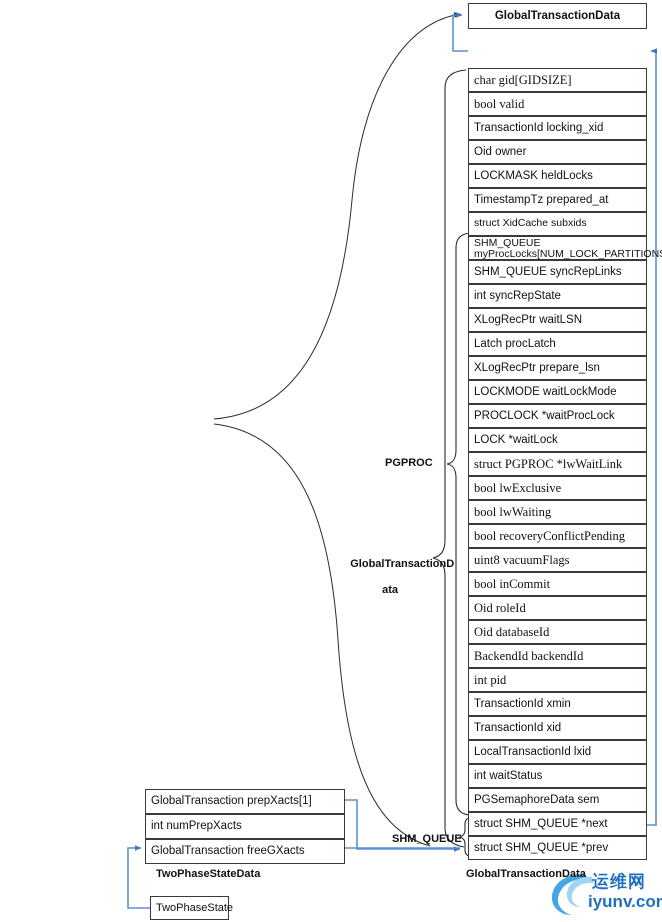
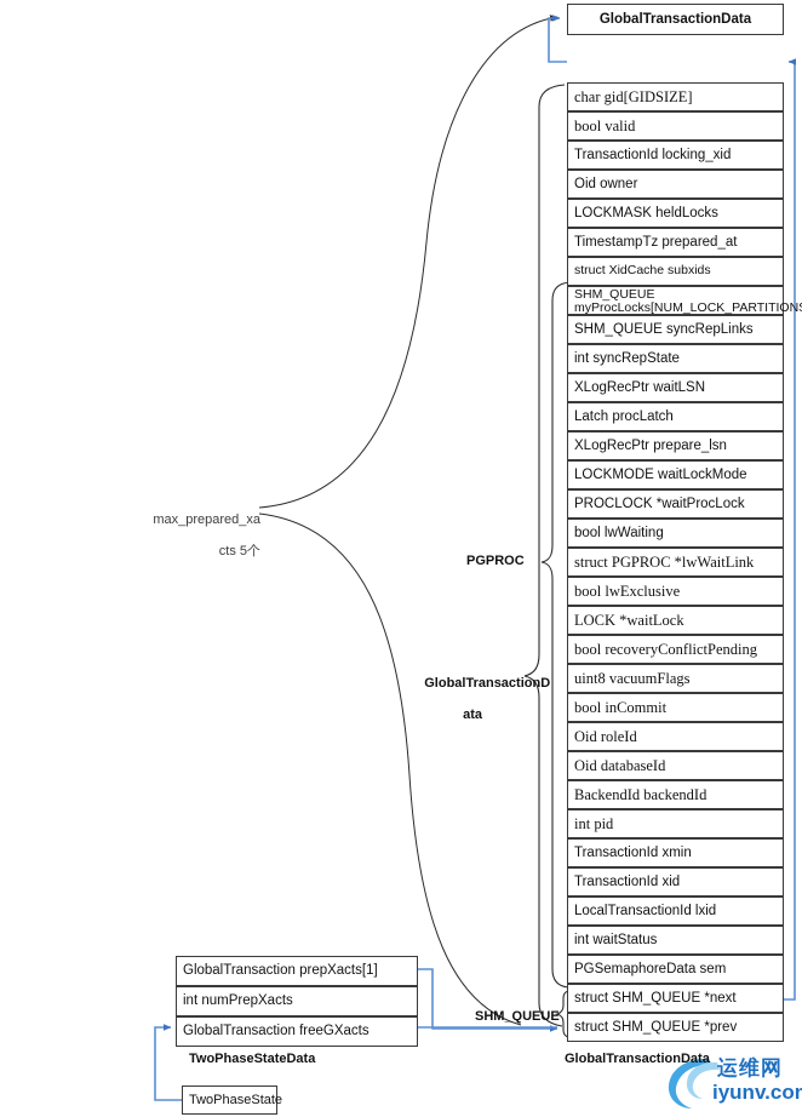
  GlobalTransactionData
  char gid[GIDSIZE]
  bool valid
  TransactionId locking_xid
  Oid owner
  LOCKMASK heldLocks
  TimestampTz prepared_at
  struct XidCache subxids
  SHM_QUEUE myProcLocks[NUM_LOCK_PARTITION
  SHM_QUEUE syncRepLinks
  int syncRepState
  XLogRecPtr waitLSN
  Latch procLatch
  XLogRecPtr prepare_lsn
  LOCKMODE waitLockMode
  PROCLOCK *waitProcLock
- LOCK *waitLock
+ bool lwWaiting
  struct PGPROC *lwWaitLink
  bool lwExclusive
- bool lwWaiting
+ LOCK *waitLock
  bool recoveryConflictPending
  uint8 vacuumFlags
  bool inCommit
  Oid roleId
  Oid databaseId
  BackendId backendId
  int pid
  TransactionId xmin
  TransactionId xid
  LocalTransactionId lxid
  int waitStatus
  PGSemaphoreData sem
  struct SHM_QUEUE *next
  struct SHM_QUEUE *prev
  PGPROC
  GlobalTransactionD
  ata
  SHM_QUEUE
+ max_prepared_xa
+ cts 5个
  GlobalTransactionData
  GlobalTransaction prepXacts[1]
  int numPrepXacts
  GlobalTransaction freeGXacts
  TwoPhaseStateData
  TwoPhaseState
  运维网
  iyunv.co
